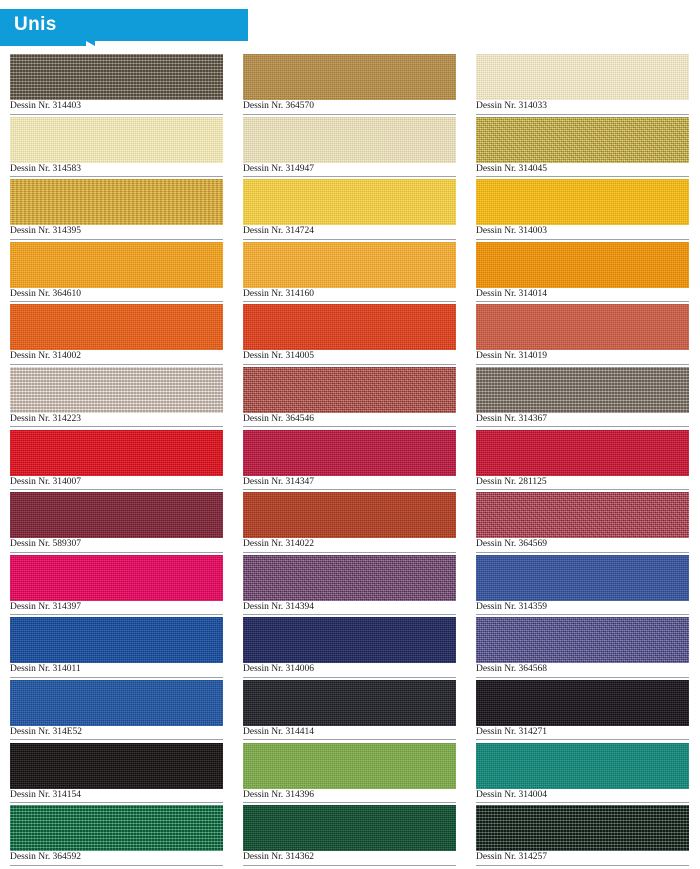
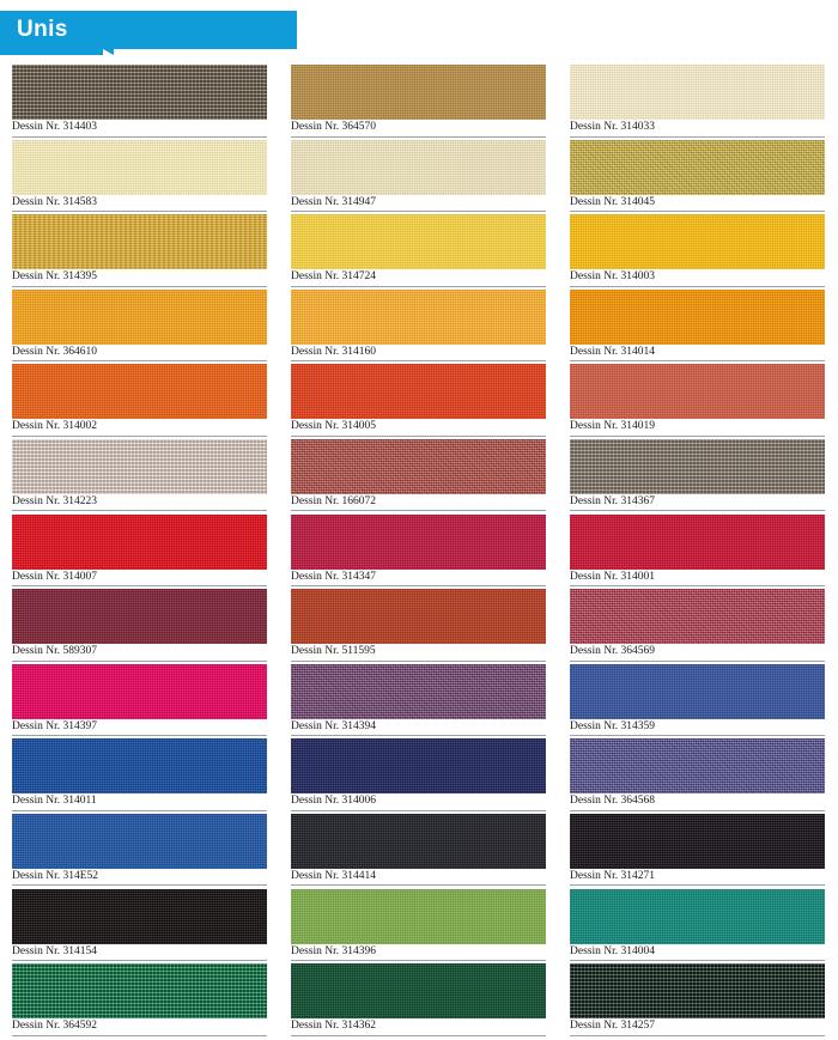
  Unis
  Dessin Nr. 314403
  Dessin Nr. 364570
  Dessin Nr. 314033
  Dessin Nr. 314583
  Dessin Nr. 314947
  Dessin Nr. 314045
  Dessin Nr. 314395
  Dessin Nr. 314724
  Dessin Nr. 314003
  Dessin Nr. 364610
  Dessin Nr. 314160
  Dessin Nr. 314014
  Dessin Nr. 314002
  Dessin Nr. 314005
  Dessin Nr. 314019
  Dessin Nr. 314223
- Dessin Nr. 364546
+ Dessin Nr. 166072
  Dessin Nr. 314367
  Dessin Nr. 314007
  Dessin Nr. 314347
- Dessin Nr. 281125
+ Dessin Nr. 314001
  Dessin Nr. 589307
- Dessin Nr. 314022
+ Dessin Nr. 511595
  Dessin Nr. 364569
  Dessin Nr. 314397
  Dessin Nr. 314394
  Dessin Nr. 314359
  Dessin Nr. 314011
  Dessin Nr. 314006
  Dessin Nr. 364568
  Dessin Nr. 314E52
  Dessin Nr. 314414
  Dessin Nr. 314271
  Dessin Nr. 314154
  Dessin Nr. 314396
  Dessin Nr. 314004
  Dessin Nr. 364592
  Dessin Nr. 314362
  Dessin Nr. 314257
